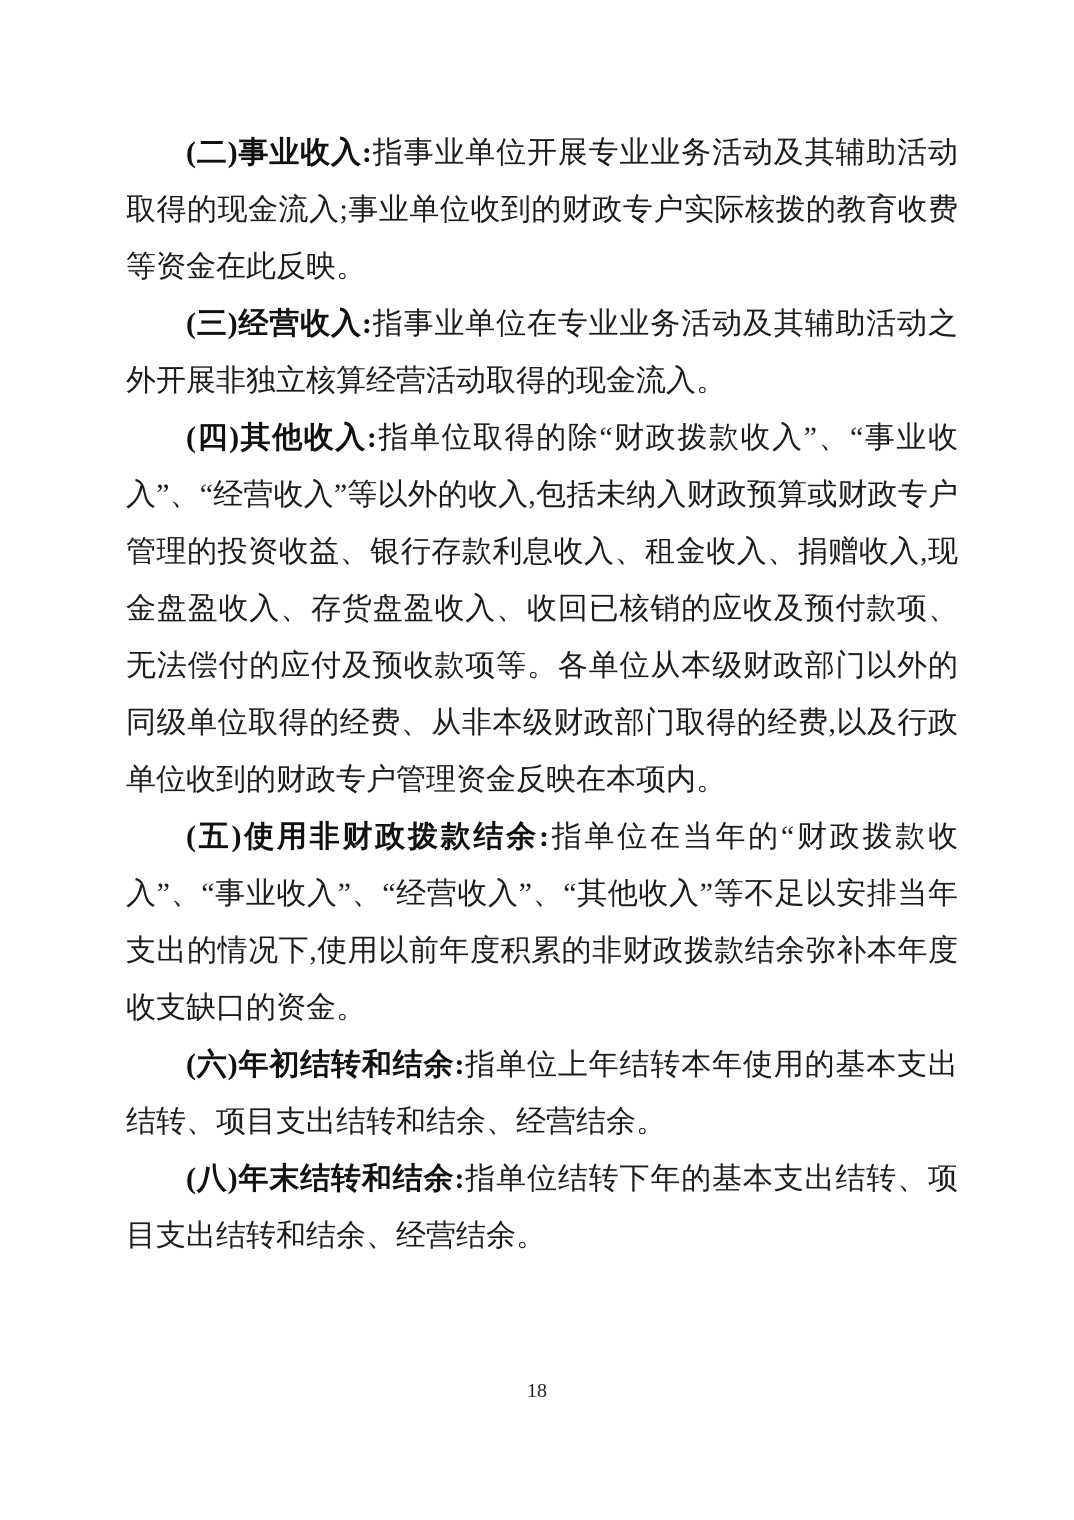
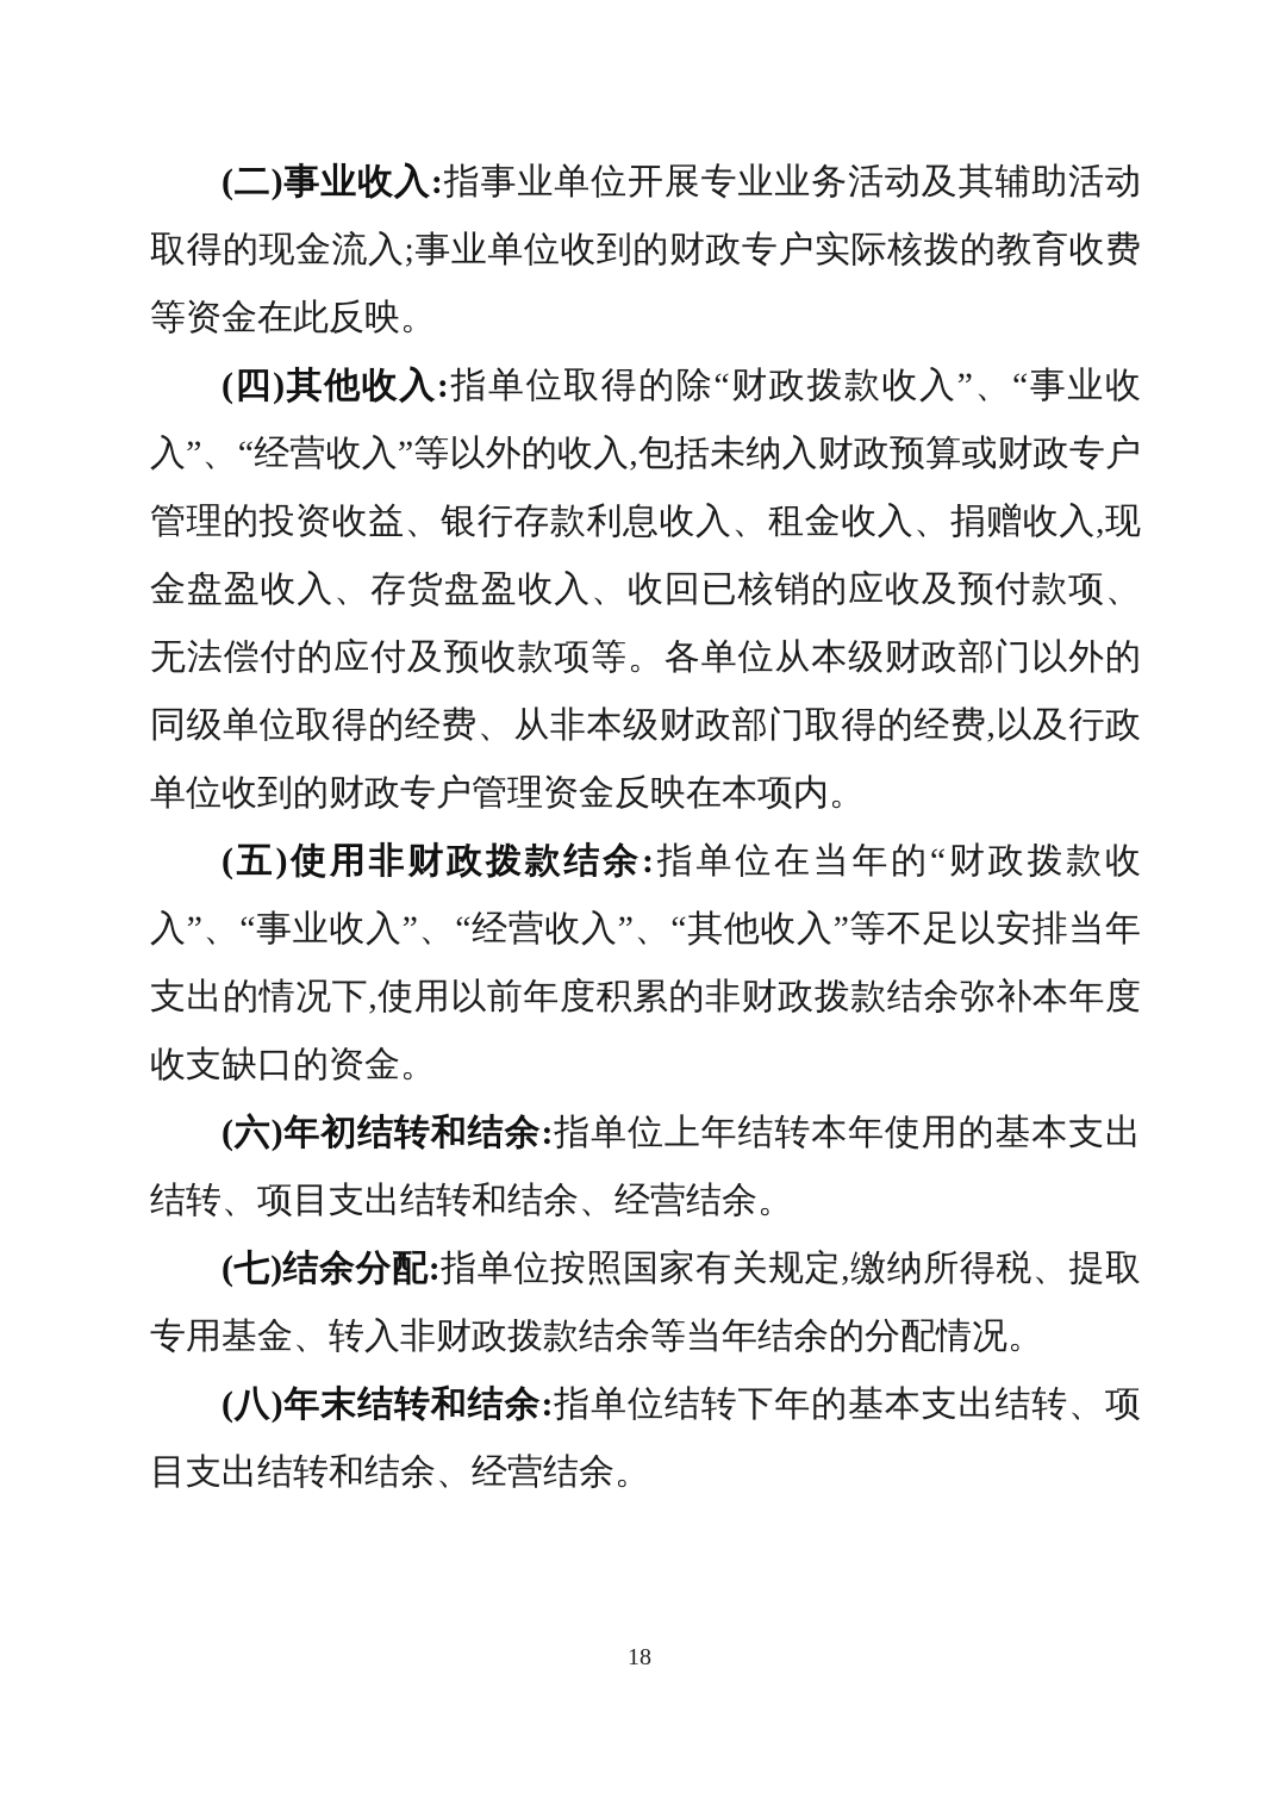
  (二)事业收入:指事业单位开展专业业务活动及其辅助活动取得的现金流入;事业单位收到的财政专户实际核拨的教育收费等资金在此反映。
- (三)经营收入:指事业单位在专业业务活动及其辅助活动之外开展非独立核算经营活动取得的现金流入。
  (四)其他收入:指单位取得的除“财政拨款收入”、“事业收入”、“经营收入”等以外的收入,包括未纳入财政预算或财政专户管理的投资收益、银行存款利息收入、租金收入、捐赠收入,现金盘盈收入、存货盘盈收入、收回已核销的应收及预付款项、无法偿付的应付及预收款项等。各单位从本级财政部门以外的同级单位取得的经费、从非本级财政部门取得的经费,以及行政单位收到的财政专户管理资金反映在本项内。
  (五)使用非财政拨款结余:指单位在当年的“财政拨款收入”、“事业收入”、“经营收入”、“其他收入”等不足以安排当年支出的情况下,使用以前年度积累的非财政拨款结余弥补本年度收支缺口的资金。
  (六)年初结转和结余:指单位上年结转本年使用的基本支出结转、项目支出结转和结余、经营结余。
+ (七)结余分配:指单位按照国家有关规定,缴纳所得税、提取专用基金、转入非财政拨款结余等当年结余的分配情况。
  (八)年末结转和结余:指单位结转下年的基本支出结转、项目支出结转和结余、经营结余。
  18
